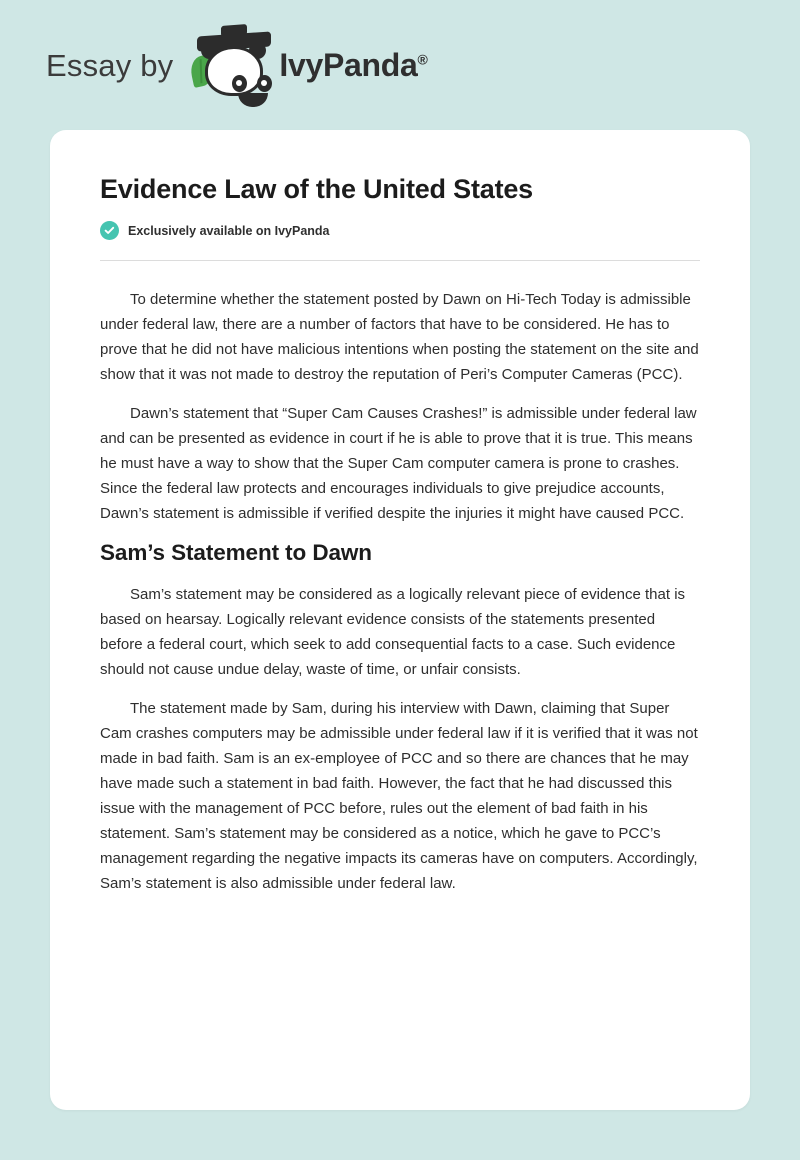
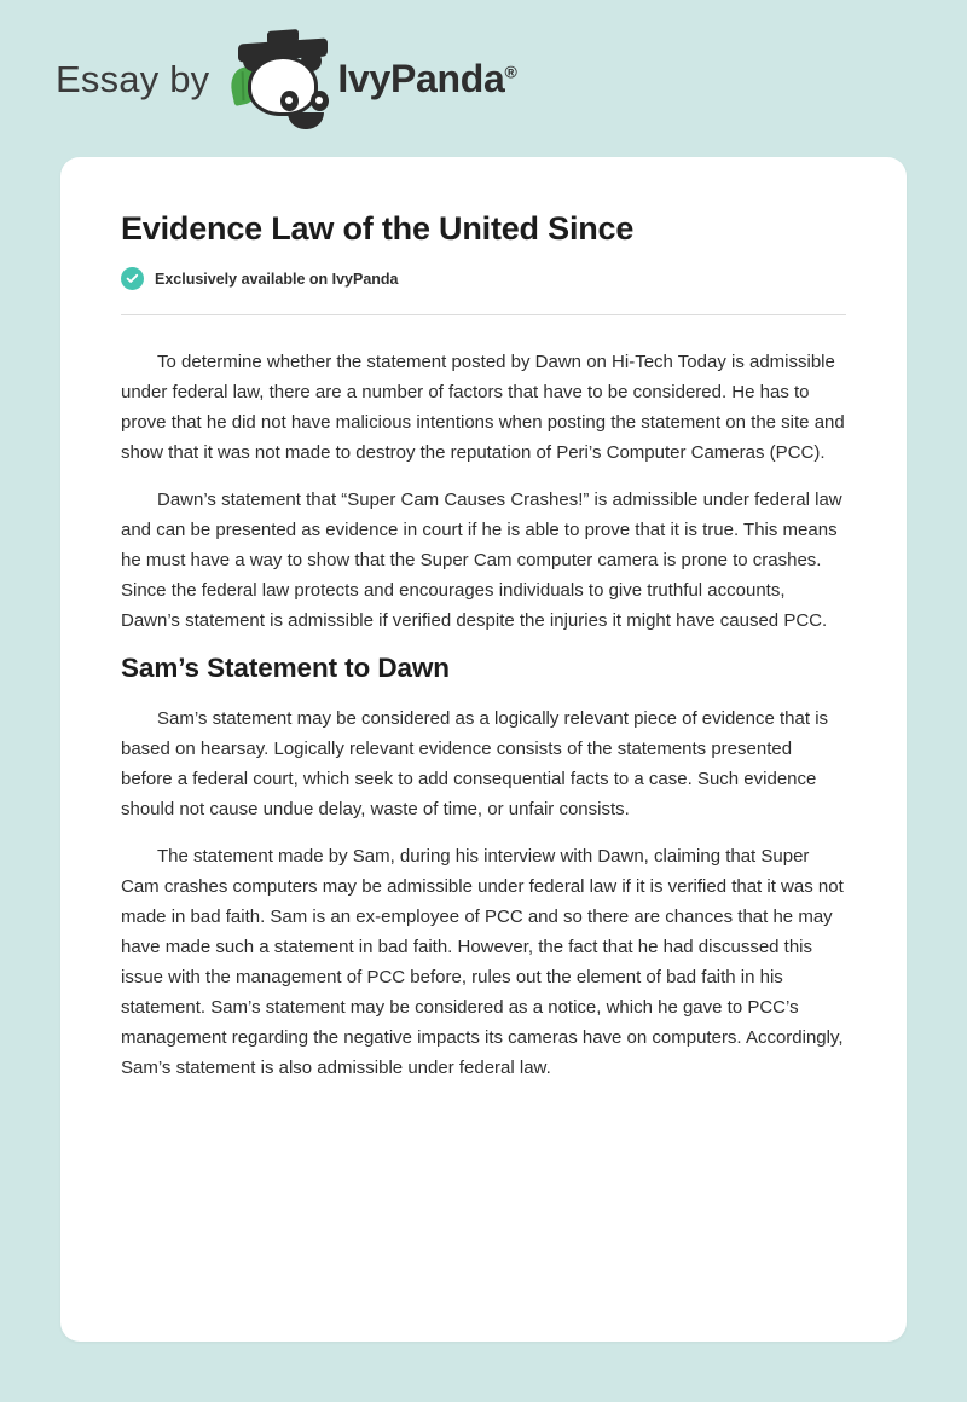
  Essay by
  IvyPanda®
- Evidence Law of the United States
+ Evidence Law of the United Since
  Exclusively available on IvyPanda
  To determine whether the statement posted by Dawn on Hi-Tech Today is admissible under federal law, there are a number of factors that have to be considered. He has to prove that he did not have malicious intentions when posting the statement on the site and show that it was not made to destroy the reputation of Peri’s Computer Cameras (PCC).
- Dawn’s statement that “Super Cam Causes Crashes!” is admissible under federal law and can be presented as evidence in court if he is able to prove that it is true. This means he must have a way to show that the Super Cam computer camera is prone to crashes. Since the federal law protects and encourages individuals to give prejudice accounts, Dawn’s statement is admissible if verified despite the injuries it might have caused PCC.
+ Dawn’s statement that “Super Cam Causes Crashes!” is admissible under federal law and can be presented as evidence in court if he is able to prove that it is true. This means he must have a way to show that the Super Cam computer camera is prone to crashes. Since the federal law protects and encourages individuals to give truthful accounts, Dawn’s statement is admissible if verified despite the injuries it might have caused PCC.
  Sam’s Statement to Dawn
  Sam’s statement may be considered as a logically relevant piece of evidence that is based on hearsay. Logically relevant evidence consists of the statements presented before a federal court, which seek to add consequential facts to a case. Such evidence should not cause undue delay, waste of time, or unfair consists.
  The statement made by Sam, during his interview with Dawn, claiming that Super Cam crashes computers may be admissible under federal law if it is verified that it was not made in bad faith. Sam is an ex-employee of PCC and so there are chances that he may have made such a statement in bad faith. However, the fact that he had discussed this issue with the management of PCC before, rules out the element of bad faith in his statement. Sam’s statement may be considered as a notice, which he gave to PCC’s management regarding the negative impacts its cameras have on computers. Accordingly, Sam’s statement is also admissible under federal law.
